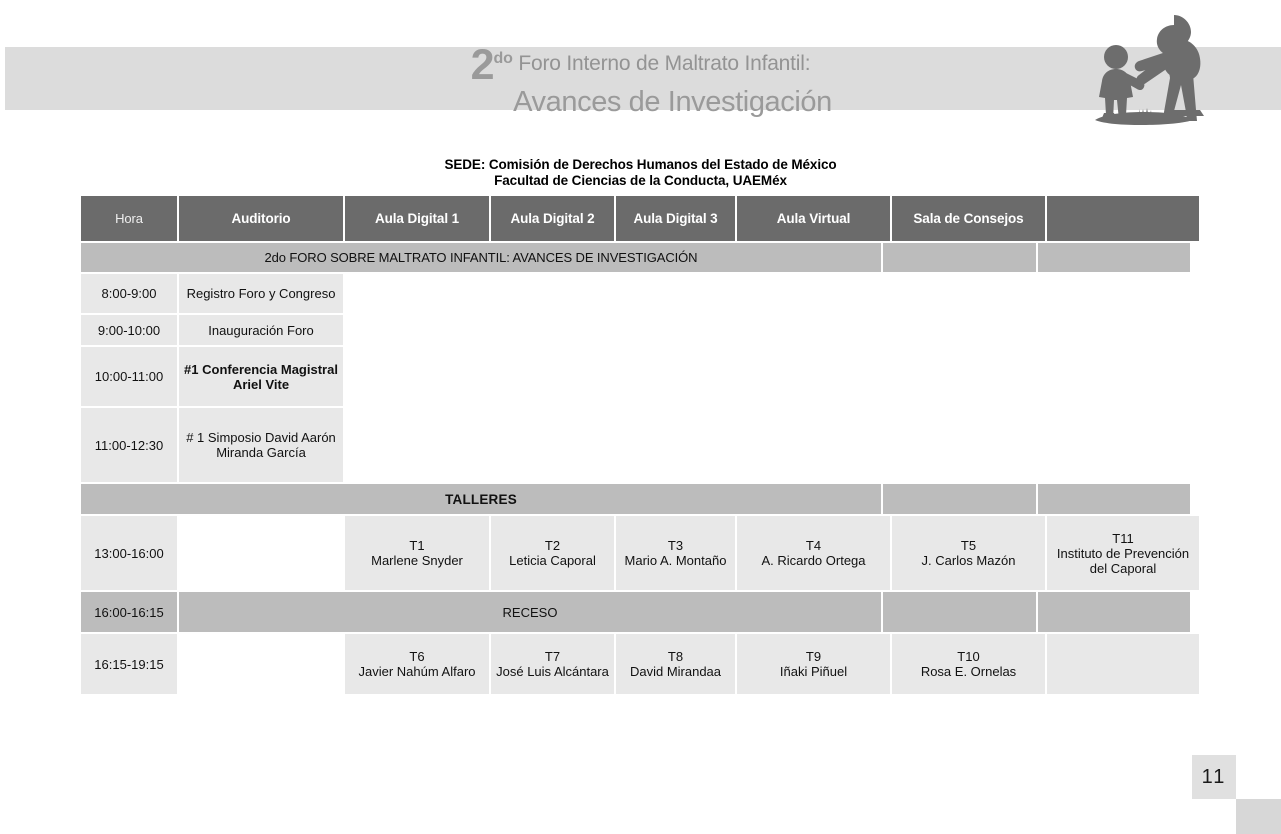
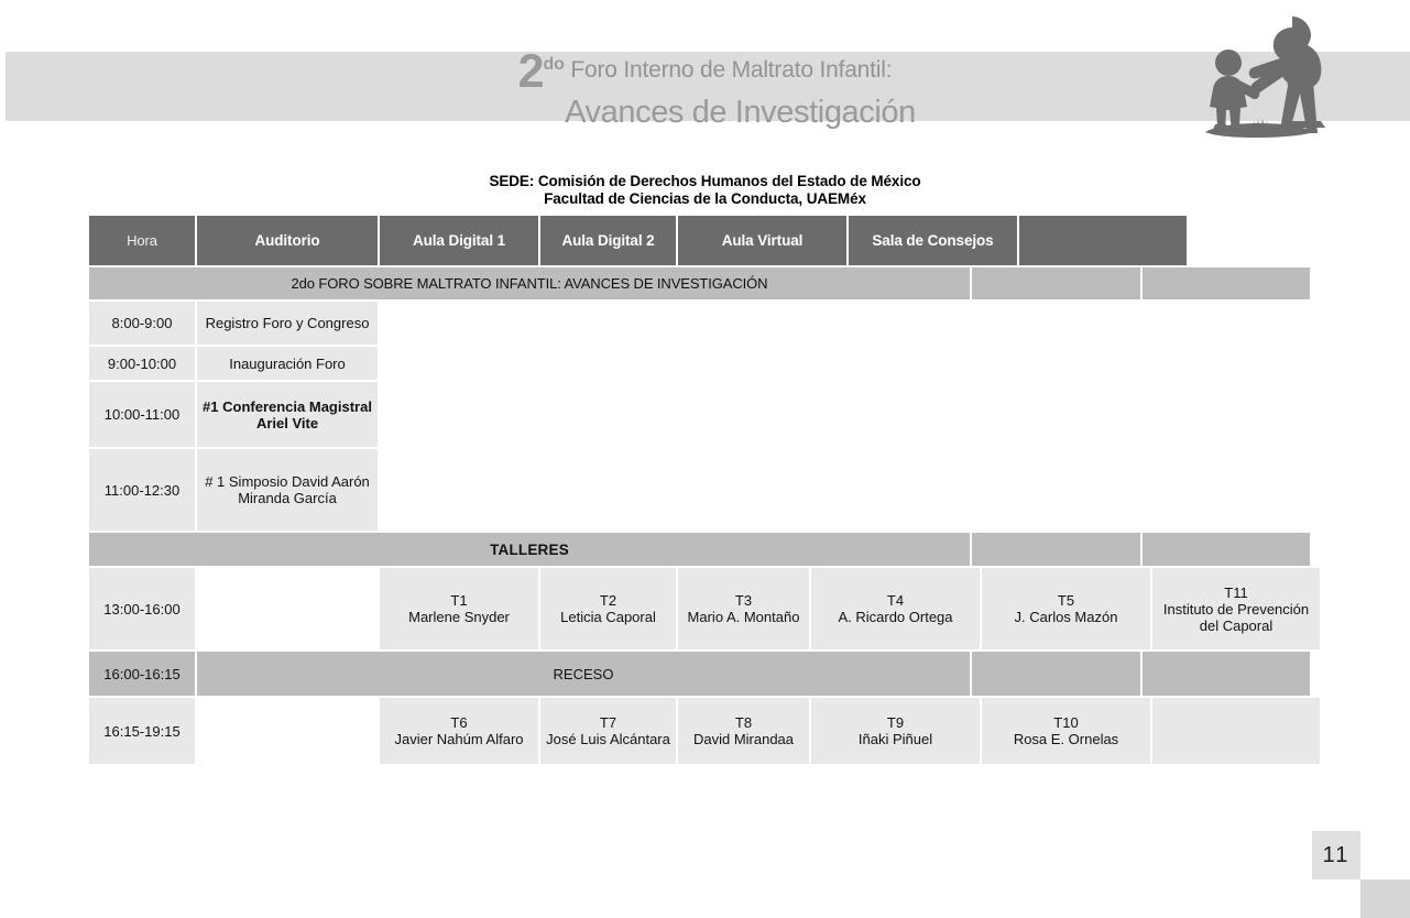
  2do Foro Interno de Maltrato Infantil:
  Avances de Investigación
  SEDE: Comisión de Derechos Humanos del Estado de México
  Facultad de Ciencias de la Conducta, UAEMéx
  Hora
  Auditorio
  Aula Digital 1
  Aula Digital 2
- Aula Digital 3
  Aula Virtual
  Sala de Consejos
  2do FORO SOBRE MALTRATO INFANTIL: AVANCES DE INVESTIGACIÓN
  8:00-9:00
  Registro Foro y Congreso
  9:00-10:00
  Inauguración Foro
  10:00-11:00
  #1 Conferencia Magistral Ariel Vite
  11:00-12:30
  # 1 Simposio David Aarón Miranda García
  TALLERES
  13:00-16:00
  T1
  Marlene Snyder
  T2
  Leticia Caporal
  T3
  Mario A. Montaño
  T4
  A. Ricardo Ortega
  T5
  J. Carlos Mazón
  T11
  Instituto de Prevención del Caporal
  16:00-16:15
  RECESO
  16:15-19:15
  T6
  Javier Nahúm Alfaro
  T7
  José Luis Alcántara
  T8
  David Mirandaa
  T9
  Iñaki Piñuel
  T10
  Rosa E. Ornelas
  11
